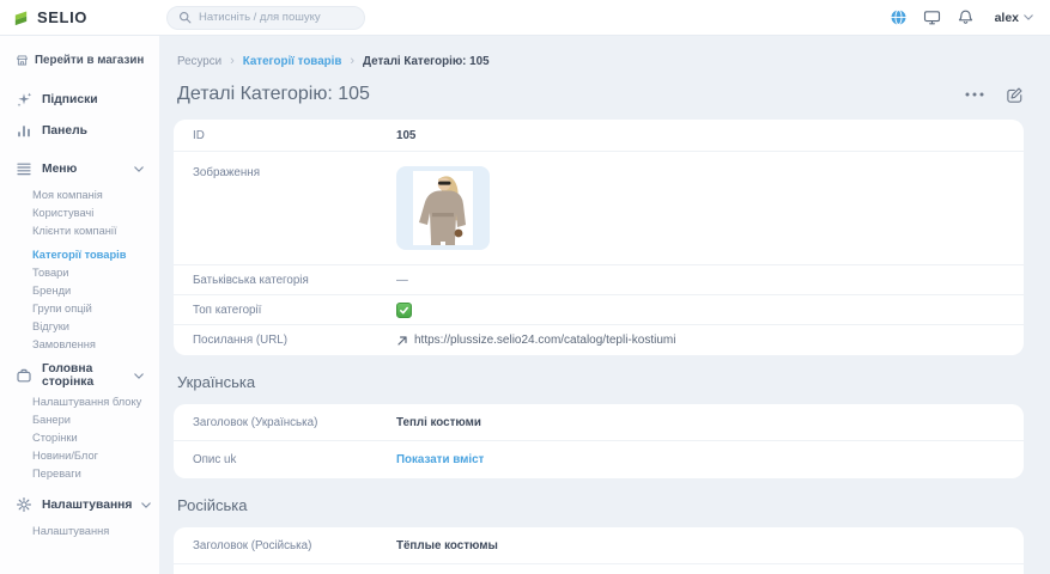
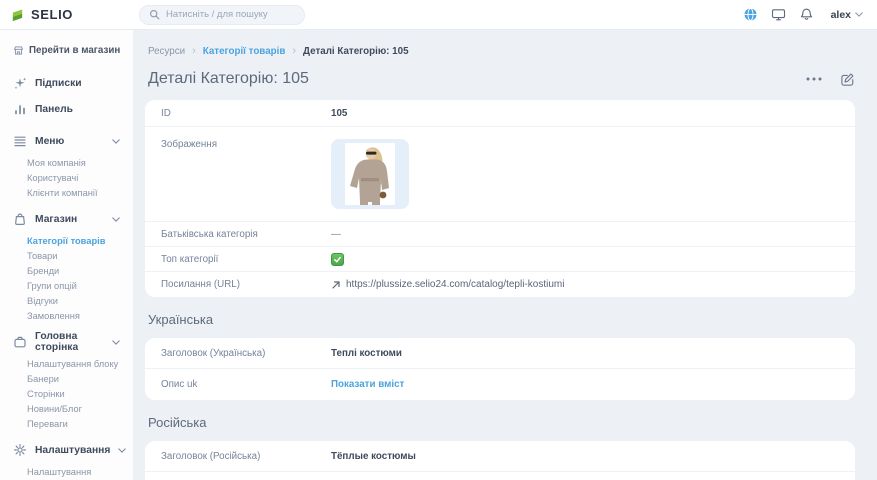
  SELIO
  Натисніть / для пошуку
  alex
  Перейти в магазин
  Підписки
  Панель
  Меню
  Моя компанія
  Користувачі
  Клієнти компанії
+ Магазин
  Категорії товарів
  Товари
  Бренди
  Групи опцій
  Відгуки
  Замовлення
  Головна сторінка
  Налаштування блоку
  Банери
  Сторінки
  Новини/Блог
  Переваги
  Налаштування
  Налаштування
  Ресурси
  ›
  Категорії товарів
  ›
  Деталі Категорію: 105
  Деталі Категорію: 105
  ID
  105
  Зображення
  Батьківська категорія
  —
  Топ категорії
  Посилання (URL)
  https://plussize.selio24.com/catalog/tepli-kostiumi
  Українська
  Заголовок (Українська)
  Теплі костюми
  Опис uk
  Показати вміст
  Російська
  Заголовок (Російська)
  Тёплые костюмы
